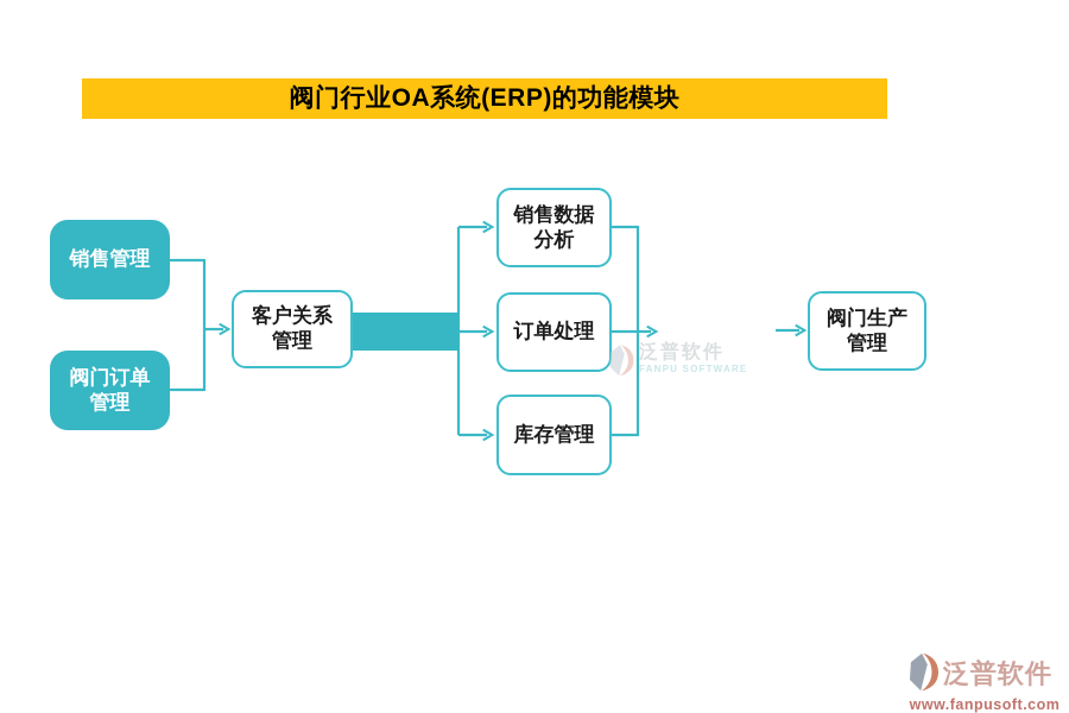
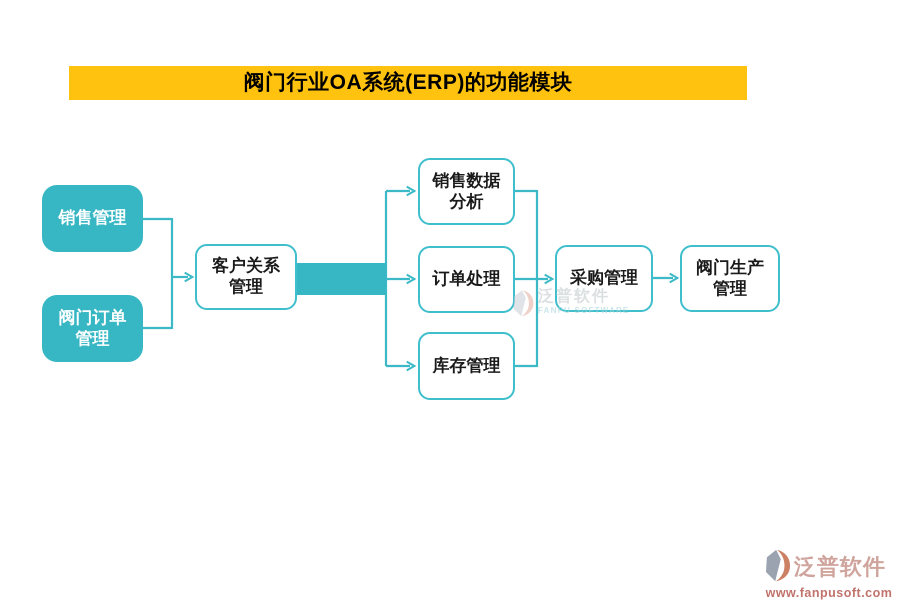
  阀门行业OA系统(ERP)的功能模块
  销售管理
  阀门订单
  管理
  客户关系
  管理
  销售数据
  分析
  订单处理
  库存管理
+ 采购管理
  阀门生产
  管理
  泛普软件
  FANPU SOFTWARE
  泛普软件
  www.fanpusoft.com
